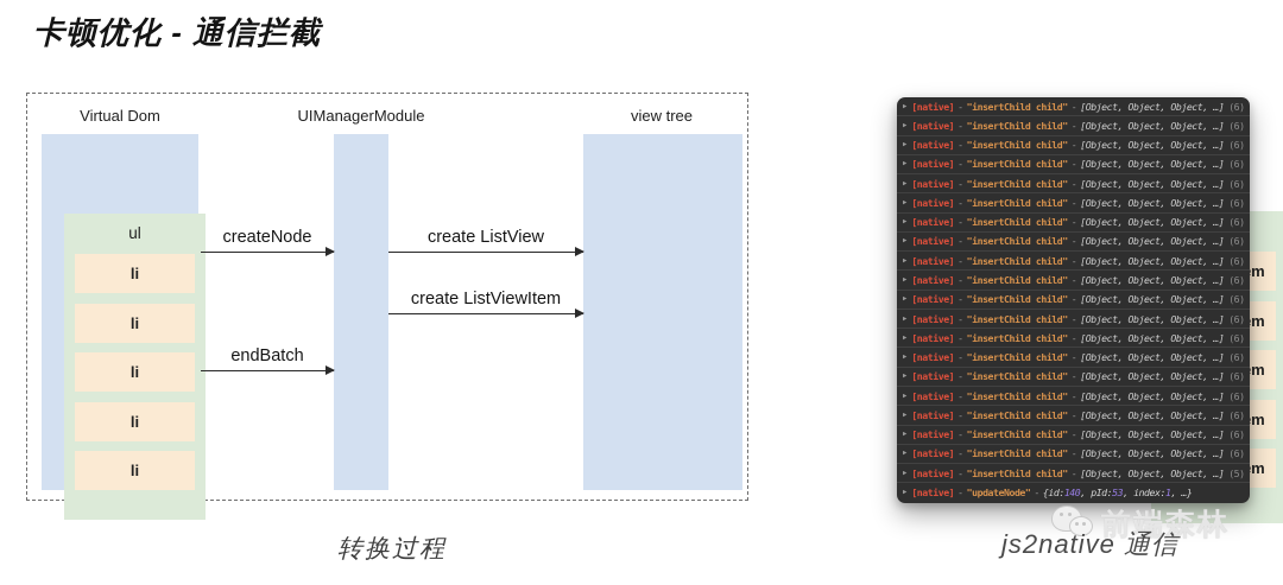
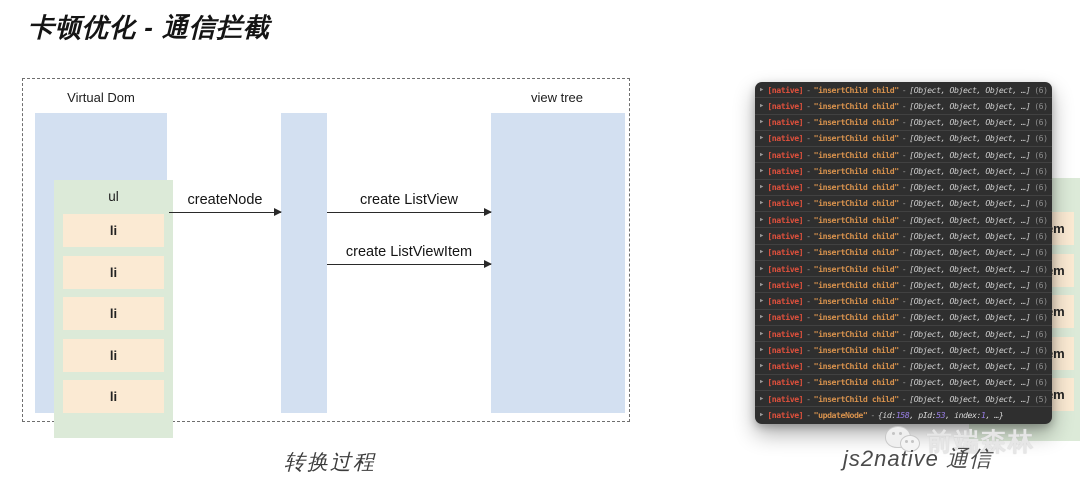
  卡顿优化 - 通信拦截
  Virtual Dom
- UIManagerModule
  view tree
  ul
  li
  li
  li
  li
  li
  createNode
- endBatch
  create ListView
  create ListViewItem
  转换过程
  [native]
  -
  "insertChild child"
  -
  [Object, Object, Object, …]
  (6)
  [native]
  -
  "insertChild child"
  -
  [Object, Object, Object, …]
  (6)
  [native]
  -
  "insertChild child"
  -
  [Object, Object, Object, …]
  (6)
  [native]
  -
  "insertChild child"
  -
  [Object, Object, Object, …]
  (6)
  [native]
  -
  "insertChild child"
  -
  [Object, Object, Object, …]
  (6)
  [native]
  -
  "insertChild child"
  -
  [Object, Object, Object, …]
  (6)
  [native]
  -
  "insertChild child"
  -
  [Object, Object, Object, …]
  (6)
  [native]
  -
  "insertChild child"
  -
  [Object, Object, Object, …]
  (6)
  [native]
  -
  "insertChild child"
  -
  [Object, Object, Object, …]
  (6)
  [native]
  -
  "insertChild child"
  -
  [Object, Object, Object, …]
  (6)
  [native]
  -
  "insertChild child"
  -
  [Object, Object, Object, …]
  (6)
  [native]
  -
  "insertChild child"
  -
  [Object, Object, Object, …]
  (6)
  [native]
  -
  "insertChild child"
  -
  [Object, Object, Object, …]
  (6)
  [native]
  -
  "insertChild child"
  -
  [Object, Object, Object, …]
  (6)
  [native]
  -
  "insertChild child"
  -
  [Object, Object, Object, …]
  (6)
  [native]
  -
  "insertChild child"
  -
  [Object, Object, Object, …]
  (6)
  [native]
  -
  "insertChild child"
  -
  [Object, Object, Object, …]
  (6)
  [native]
  -
  "insertChild child"
  -
  [Object, Object, Object, …]
  (6)
  [native]
  -
  "insertChild child"
  -
  [Object, Object, Object, …]
  (6)
  [native]
  -
  "insertChild child"
  -
  [Object, Object, Object, …]
  (5)
  [native]
  -
  "updateNode"
  -
  {id:
- 140
+ 158
  , pId:
  53
  , index:
  1
  , …}
  前端森林
  js2native 通信
